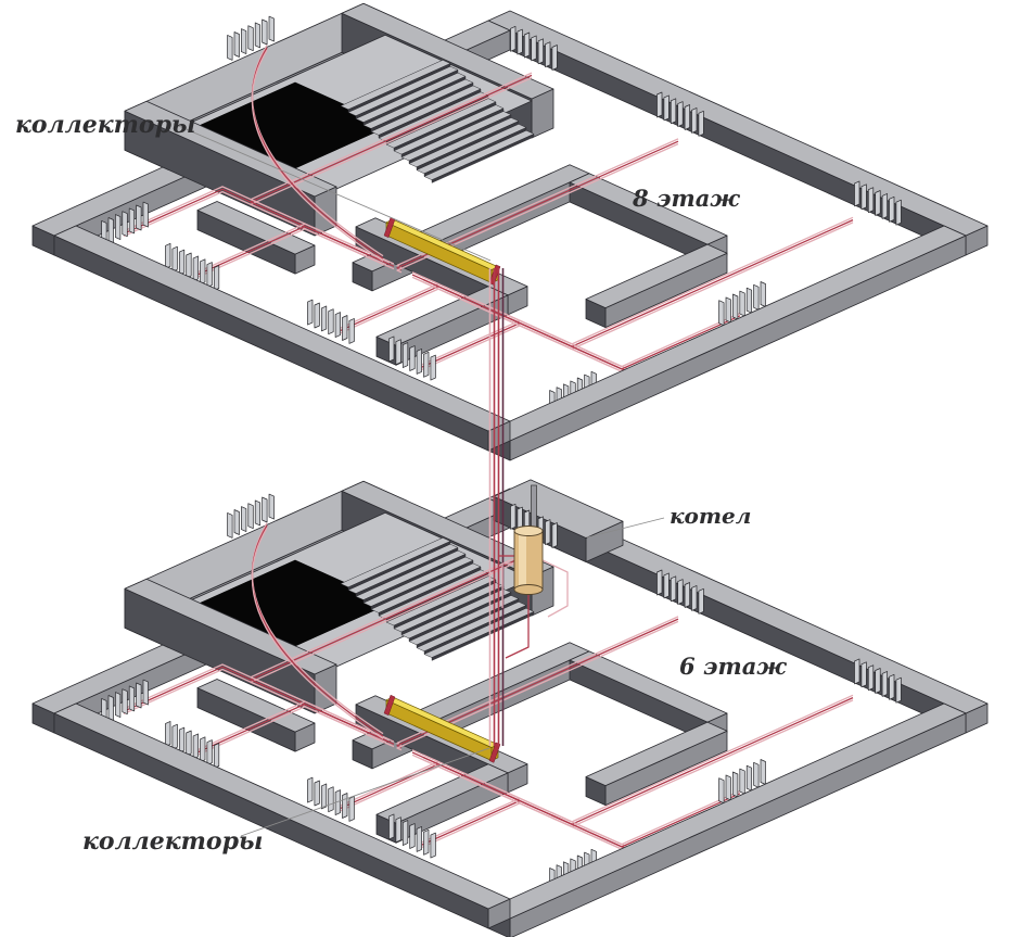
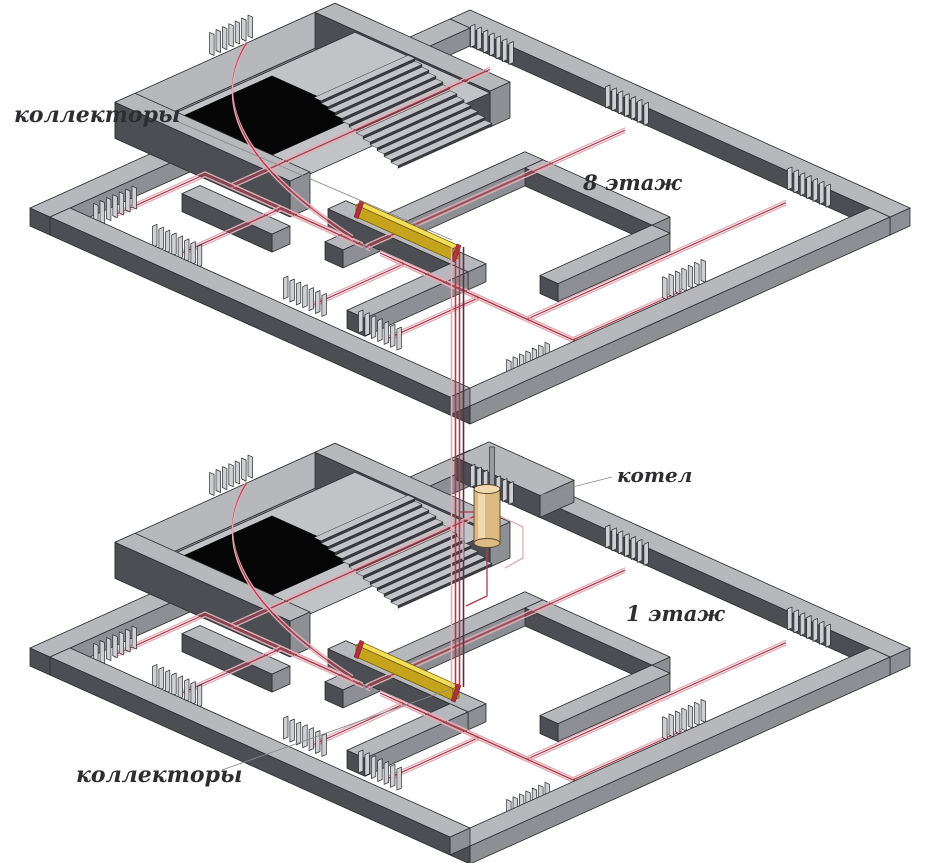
  коллекторы
  8 этаж
  котел
- 6 этаж
+ 1 этаж
  коллекторы
